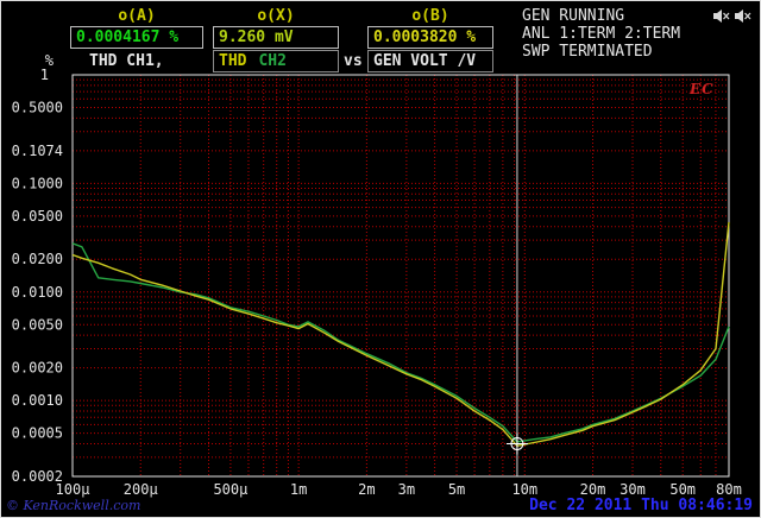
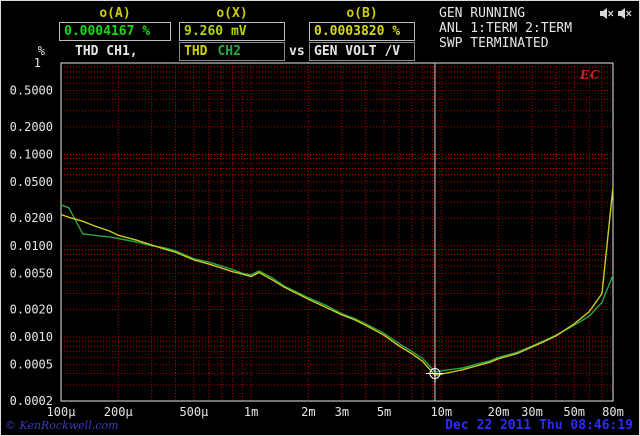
  o(A)
  o(X)
  o(B)
  0.0004167 %
  9.260 mV
  0.0003820 %
  THD CH1,
  THD CH2
  vs
  GEN VOLT /V
  GEN RUNNING
  ANL 1:TERM 2:TERM
  SWP TERMINATED
  100µ
  200µ
  500µ
  1m
  2m
  3m
  5m
  10m
  20m
  30m
  50m
  80m
  1
  0.5000
- 0.1074
+ 0.2000
  0.1000
  0.0500
  0.0200
  0.0100
  0.0050
  0.0020
  0.0010
  0.0005
  0.0002
  %
  EC
  © KenRockwell.com
  Dec 22 2011 Thu 08:46:19
